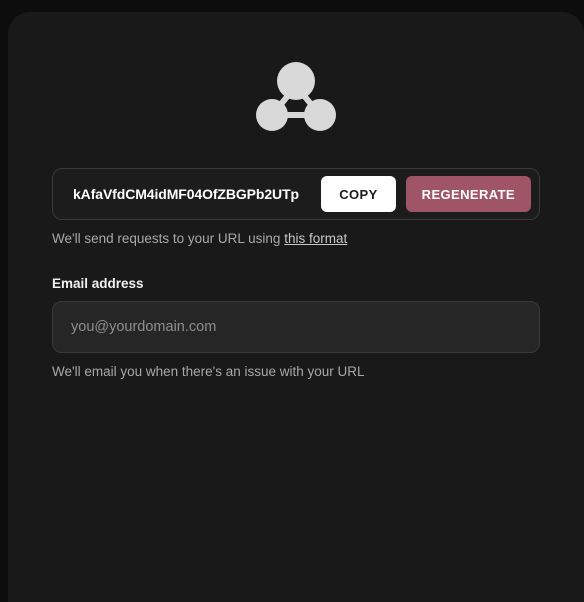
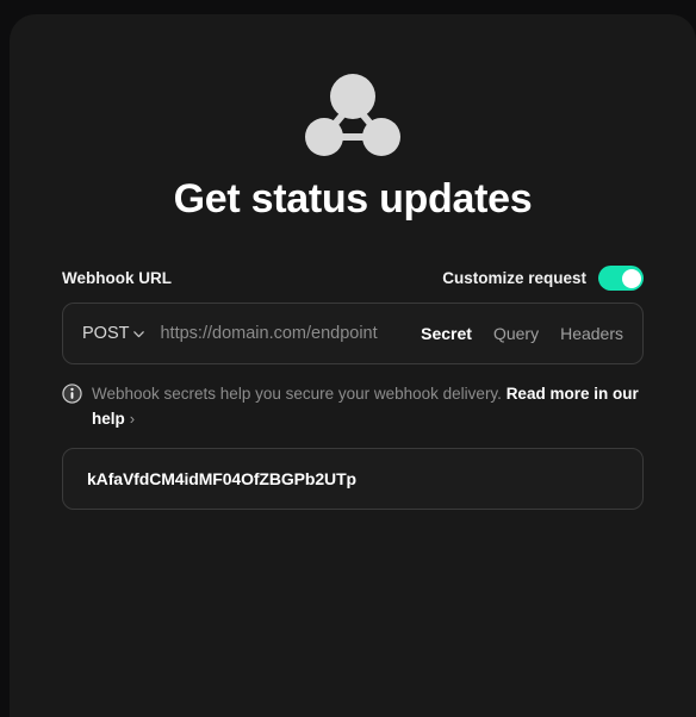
+ Get status updates
+ Webhook URL
+ Customize request
+ POST
+ https://domain.com/endpoint
+ Secret
+ Query
+ Headers
+ Webhook secrets help you secure your webhook delivery. Read more in our help ›
  kAfaVfdCM4idMF04OfZBGPb2UTp
- COPY
- REGENERATE
- We'll send requests to your URL using this format
- Email address
- you@yourdomain.com
- We'll email you when there's an issue with your URL
